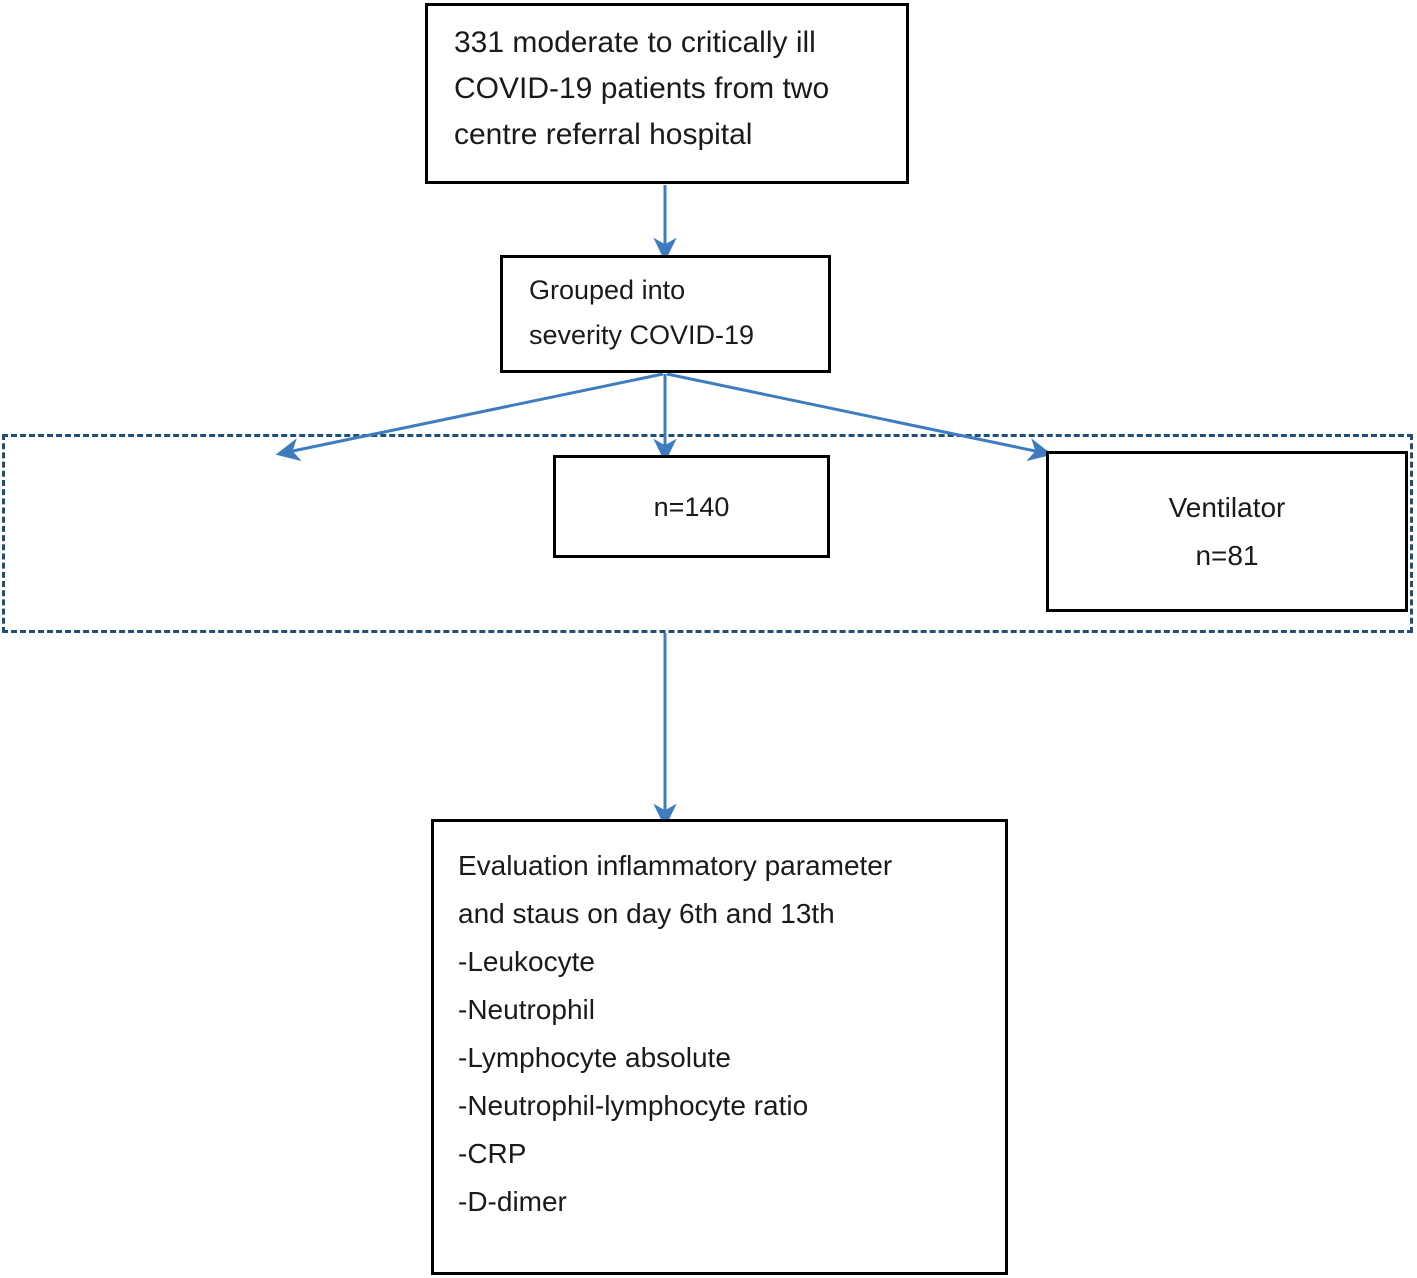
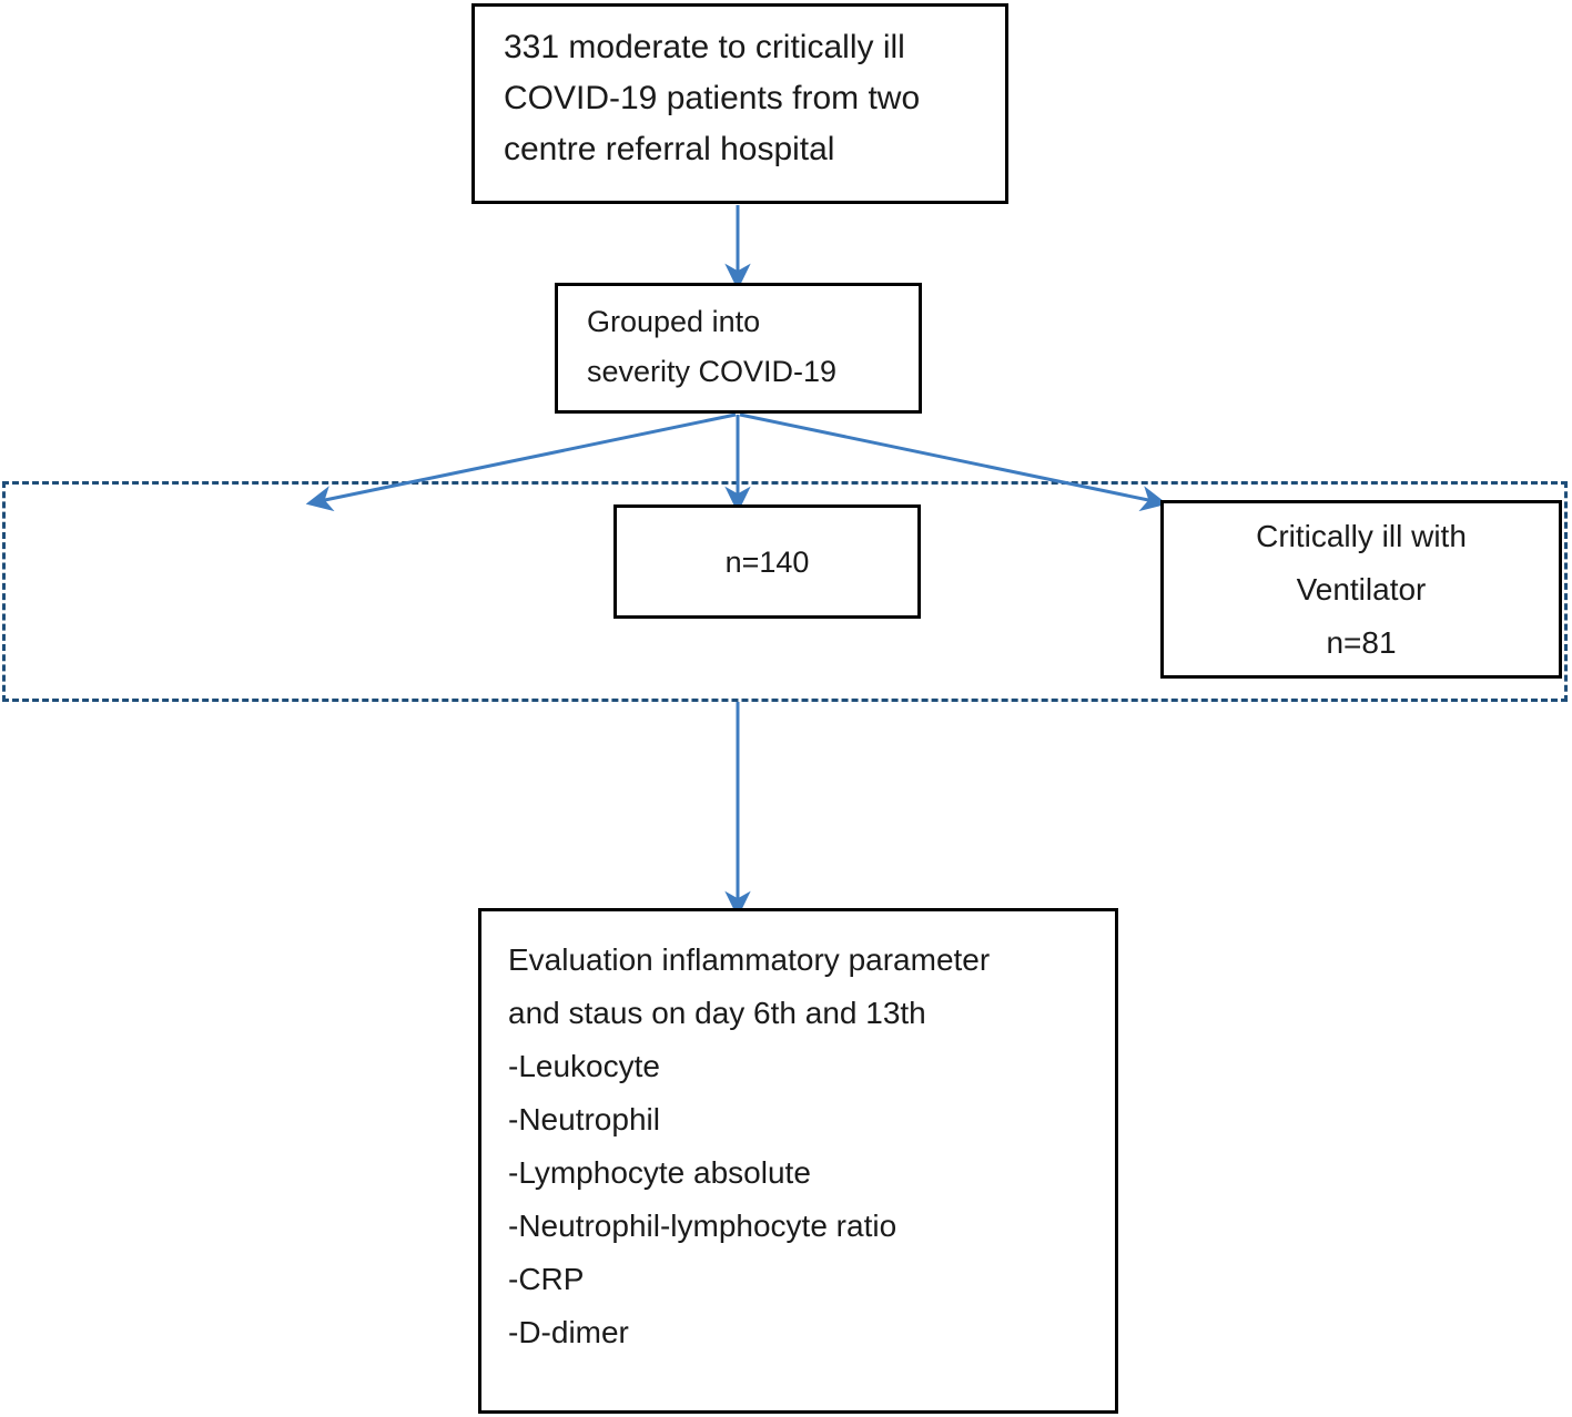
  331 moderate to critically ill
  COVID-19 patients from two
  centre referral hospital
  Grouped into
  severity COVID-19
  n=140
+ Critically ill with
  Ventilator
  n=81
  Evaluation inflammatory parameter
  and staus on day 6th and 13th
  -Leukocyte
  -Neutrophil
  -Lymphocyte absolute
  -Neutrophil-lymphocyte ratio
  -CRP
  -D-dimer
